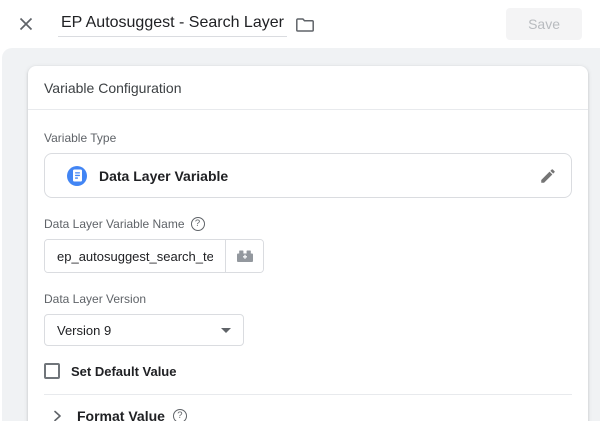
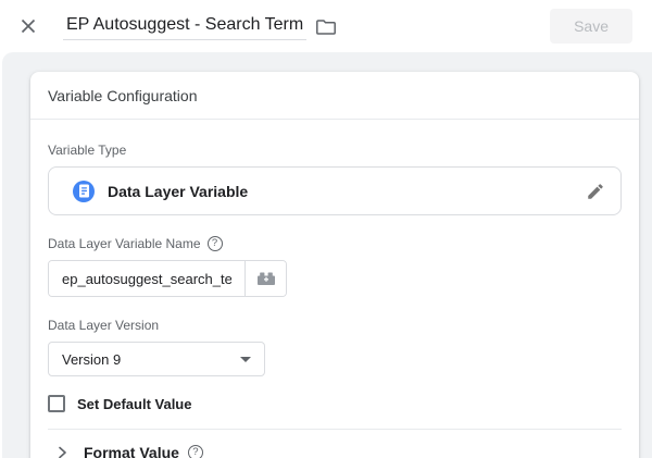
- EP Autosuggest - Search Layer
+ EP Autosuggest - Search Term
  Save
  Variable Configuration
  Variable Type
  Data Layer Variable
  Data Layer Variable Name
  ?
  ep_autosuggest_search_te
  Data Layer Version
  Version 9
  Set Default Value
  Format Value
  ?
